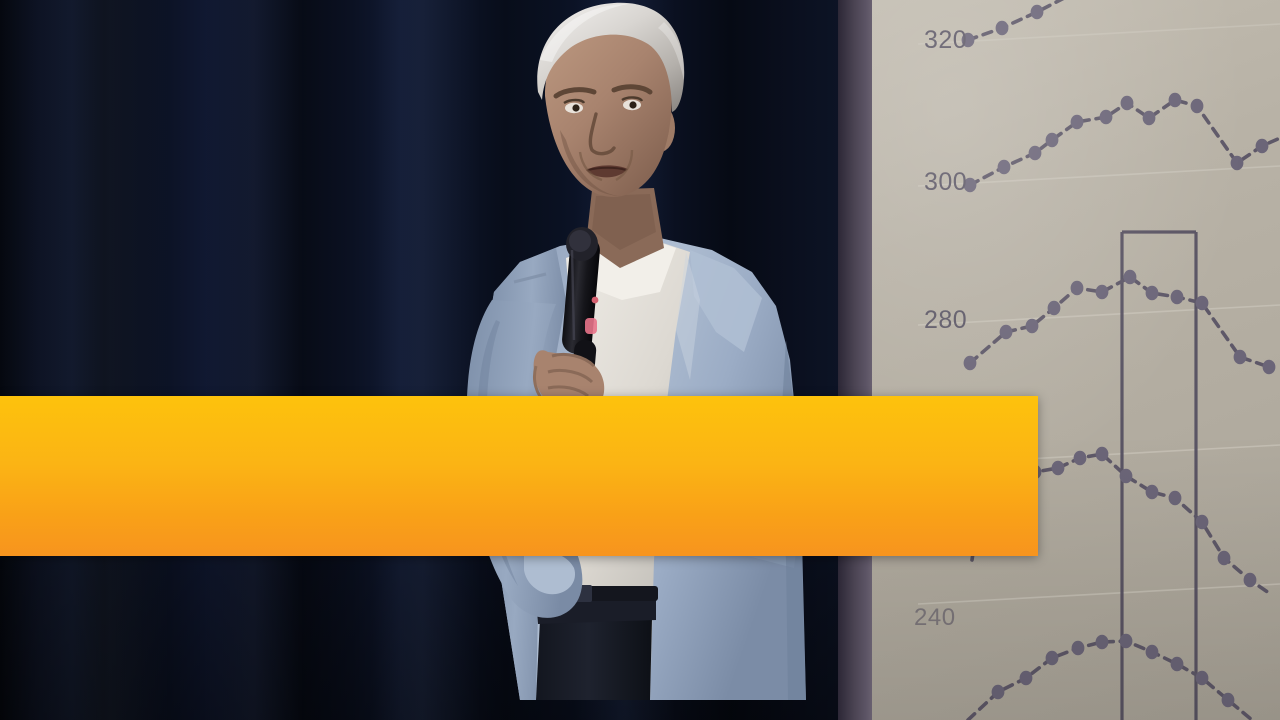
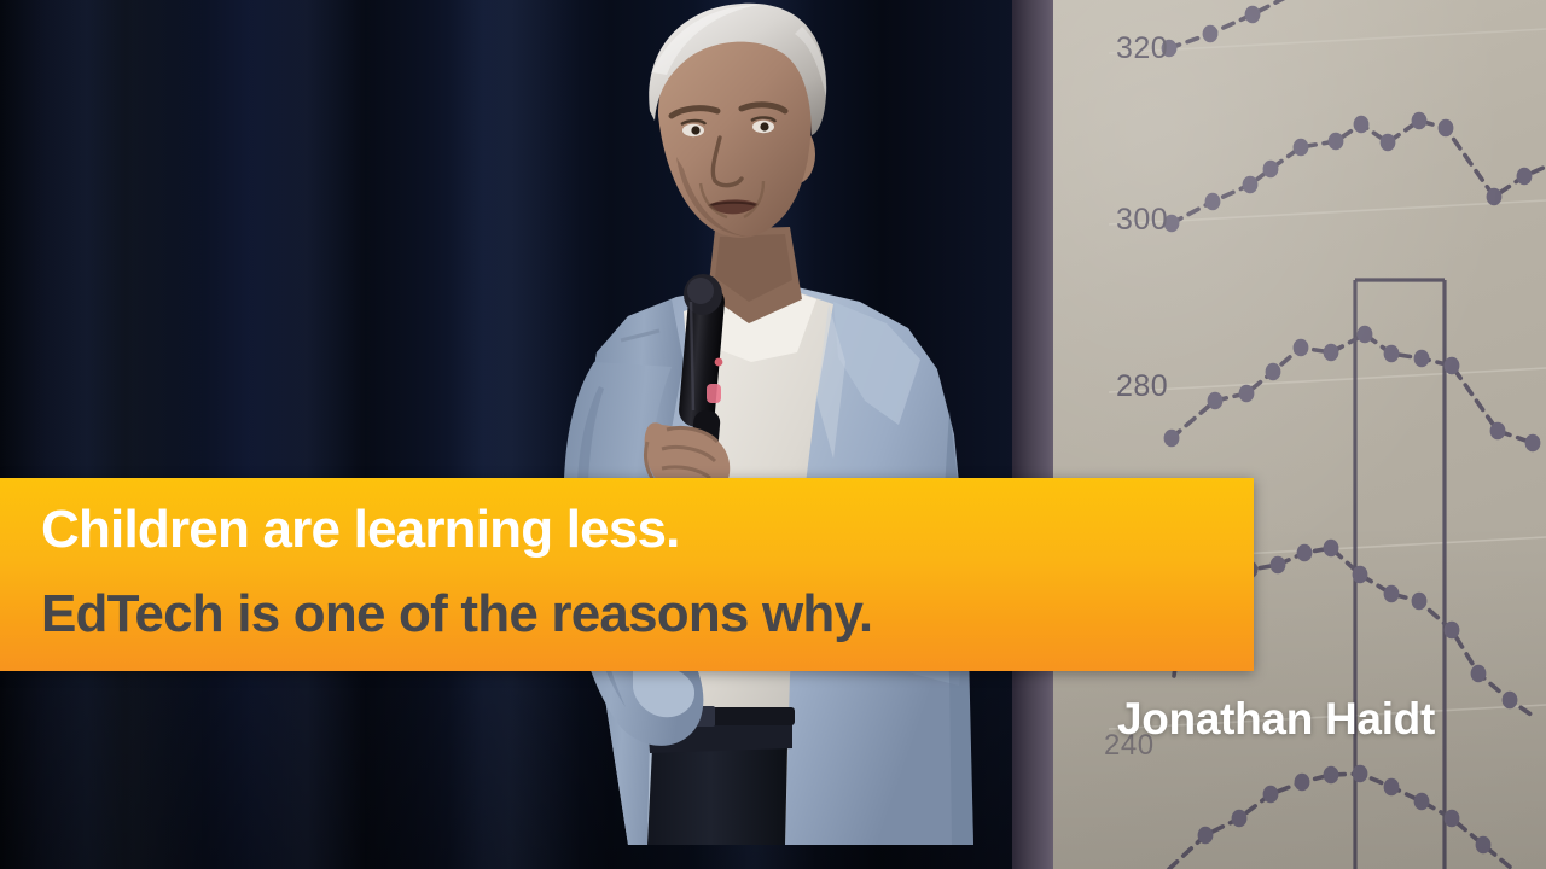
+ Children are learning less.
+ EdTech is one of the reasons why.
+ Jonathan Haidt
